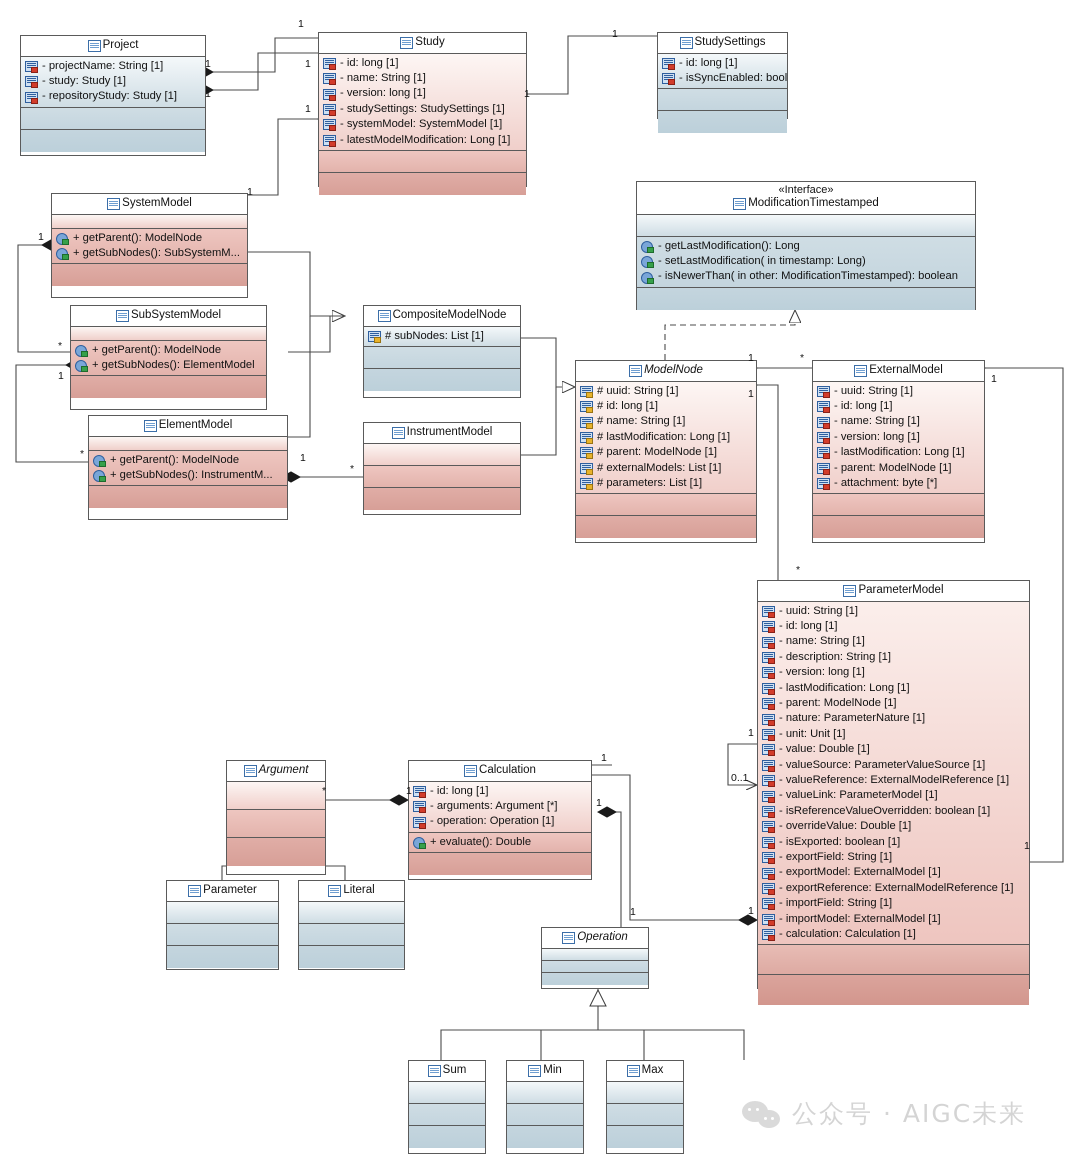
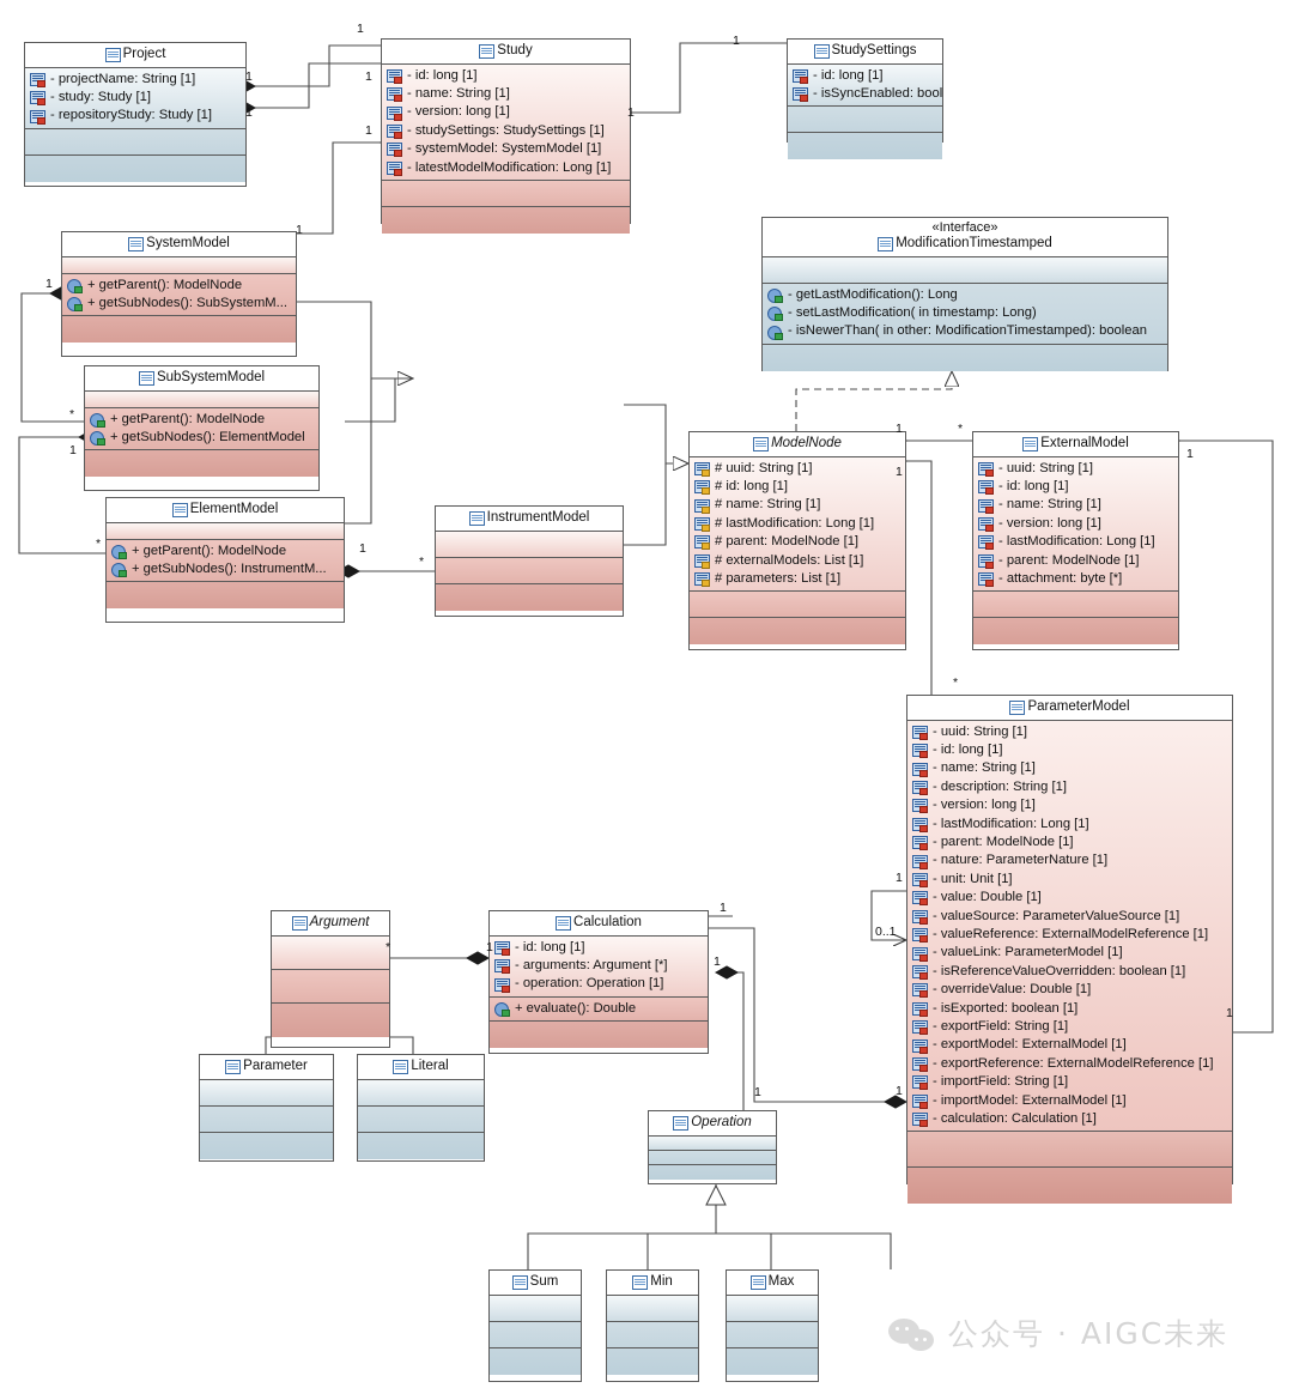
  Project
  - projectName: String [1]
  - study: Study [1]
  - repositoryStudy: Study [1]
  Study
  - id: long [1]
  - name: String [1]
  - version: long [1]
  - studySettings: StudySettings [1]
  - systemModel: SystemModel [1]
  - latestModelModification: Long [1]
  StudySettings
  - id: long [1]
  - isSyncEnabled: bool
  «Interface»
  ModificationTimestamped
  - getLastModification(): Long
  - setLastModification( in timestamp: Long)
  - isNewerThan( in other: ModificationTimestamped): boolean
  SystemModel
  + getParent(): ModelNode
  + getSubNodes(): SubSystemM...
  SubSystemModel
  + getParent(): ModelNode
  + getSubNodes(): ElementModel
  ElementModel
  + getParent(): ModelNode
  + getSubNodes(): InstrumentM...
- CompositeModelNode
- # subNodes: List [1]
  InstrumentModel
  ModelNode
  # uuid: String [1]
  # id: long [1]
  # name: String [1]
  # lastModification: Long [1]
  # parent: ModelNode [1]
  # externalModels: List [1]
  # parameters: List [1]
  ExternalModel
  - uuid: String [1]
  - id: long [1]
  - name: String [1]
  - version: long [1]
  - lastModification: Long [1]
  - parent: ModelNode [1]
  - attachment: byte [*]
  ParameterModel
  - uuid: String [1]
  - id: long [1]
  - name: String [1]
  - description: String [1]
  - version: long [1]
  - lastModification: Long [1]
  - parent: ModelNode [1]
  - nature: ParameterNature [1]
  - unit: Unit [1]
  - value: Double [1]
  - valueSource: ParameterValueSource [1]
  - valueReference: ExternalModelReference [1]
  - valueLink: ParameterModel [1]
  - isReferenceValueOverridden: boolean [1]
  - overrideValue: Double [1]
  - isExported: boolean [1]
  - exportField: String [1]
  - exportModel: ExternalModel [1]
  - exportReference: ExternalModelReference [1]
  - importField: String [1]
  - importModel: ExternalModel [1]
  - calculation: Calculation [1]
  Argument
  Calculation
  - id: long [1]
  - arguments: Argument [*]
  - operation: Operation [1]
  + evaluate(): Double
  Parameter
  Literal
  Operation
  Sum
  Min
  Max
  1
  1
  1
  1
  1
  1
  1
  1
  1
  *
  1
  *
  1
  *
  1
  *
  1
  1
  *
  1
  0..1
  1
  *
  1
  1
  1
  1
  1
  公众号 · AIGC未来
